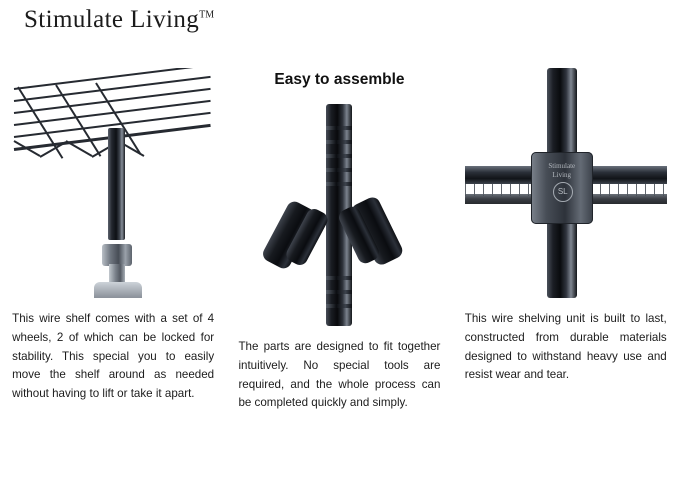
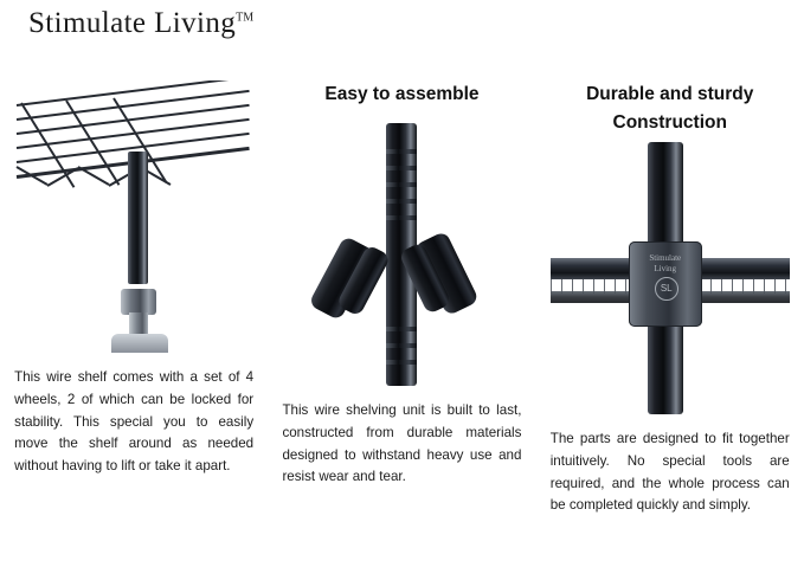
  Stimulate LivingTM
  This wire shelf comes with a set of 4 wheels, 2 of which can be locked for stability. This special you to easily move the shelf around as needed without having to lift or take it apart.
  Easy to assemble
- The parts are designed to fit together intuitively. No special tools are required, and the whole process can be completed quickly and simply.
+ This wire shelving unit is built to last, constructed from durable materials designed to withstand heavy use and resist wear and tear.
+ Durable and sturdy Construction
  Stimulate
  Living
  SL
- This wire shelving unit is built to last, constructed from durable materials designed to withstand heavy use and resist wear and tear.
+ The parts are designed to fit together intuitively. No special tools are required, and the whole process can be completed quickly and simply.
